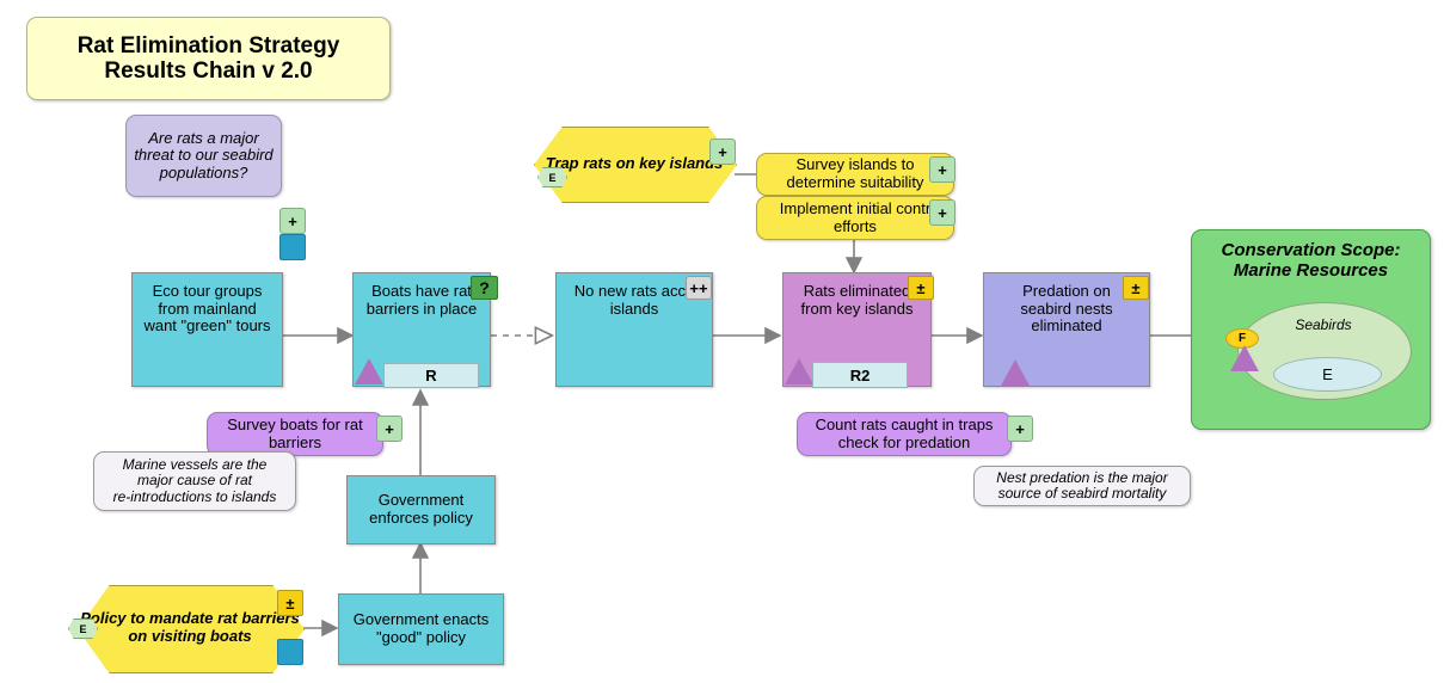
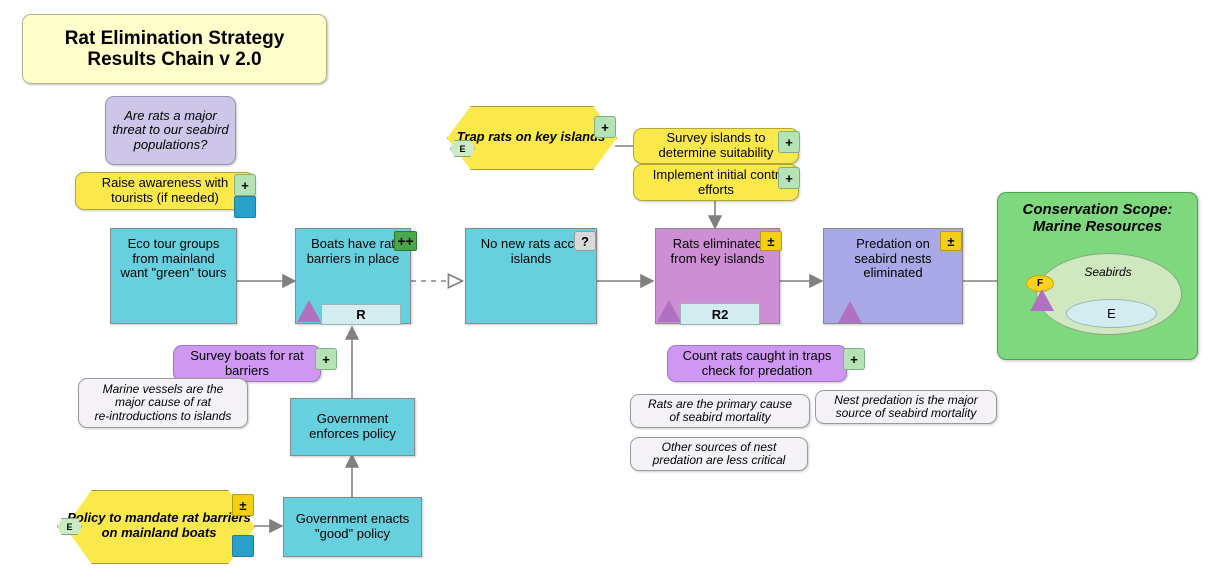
  Rat Elimination Strategy
  Results Chain v 2.0
  Are rats a major
  threat to our seabird
  populations?
+ Raise awareness with
+ tourists (if needed)
  +
  Eco tour groups
  from mainland
  want "green" tours
  Boats have ra
  barriers in place
- ?
+ ++
  R
  No new rats acc
  islands
- ++
+ ?
  Rats eliminated
  from key islands
  ±
  R2
  Predation on
  seabird nests
  eliminated
  ±
  Trap rats on key islan
  E
  +
  Survey islands to
  determine suitability
  +
  Implement initial cont
  efforts
  +
  Count rats caught in traps
  check for predation
  +
  Survey boats for rat
  barriers
  +
  Government
  enforces policy
  Government enacts
  "good" policy
- Policy to mandate rat barriers on visiting boats
+ Policy to mandate rat barriers on mainland boats
  E
  ±
  Marine vessels are the
  major cause of rat
  re-introductions to islands
+ Rats are the primary cause
+ of seabird mortality
  Nest predation is the major
  source of seabird mortality
+ Other sources of nest
+ predation are less critical
  Conservation Scope: Marine Resources
  Seabirds
  E
  F
